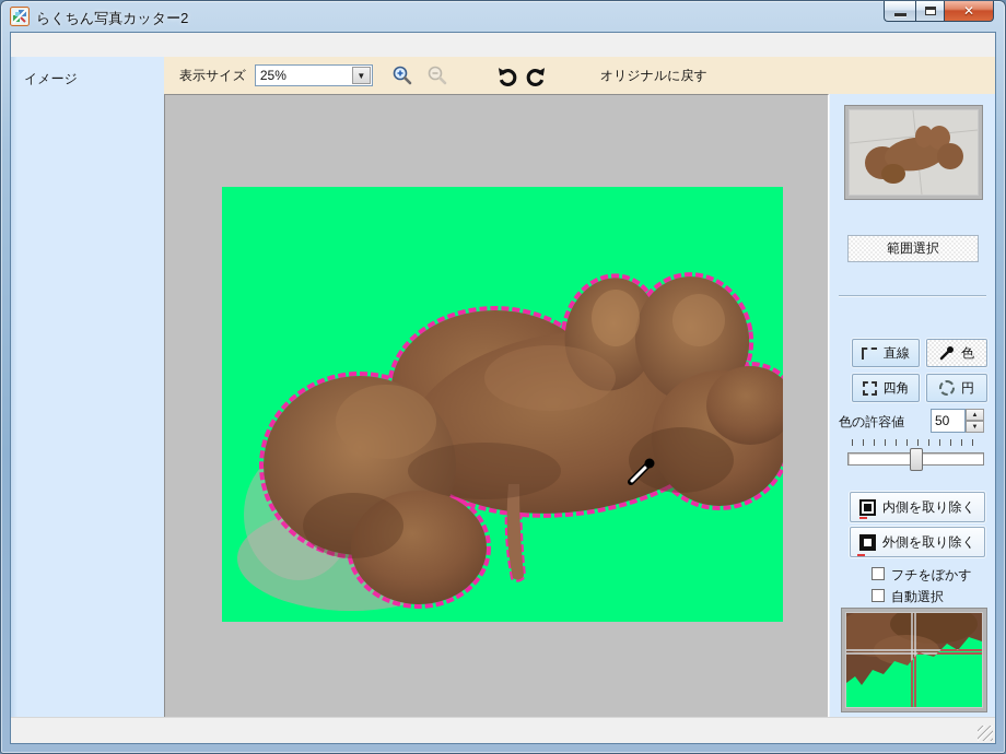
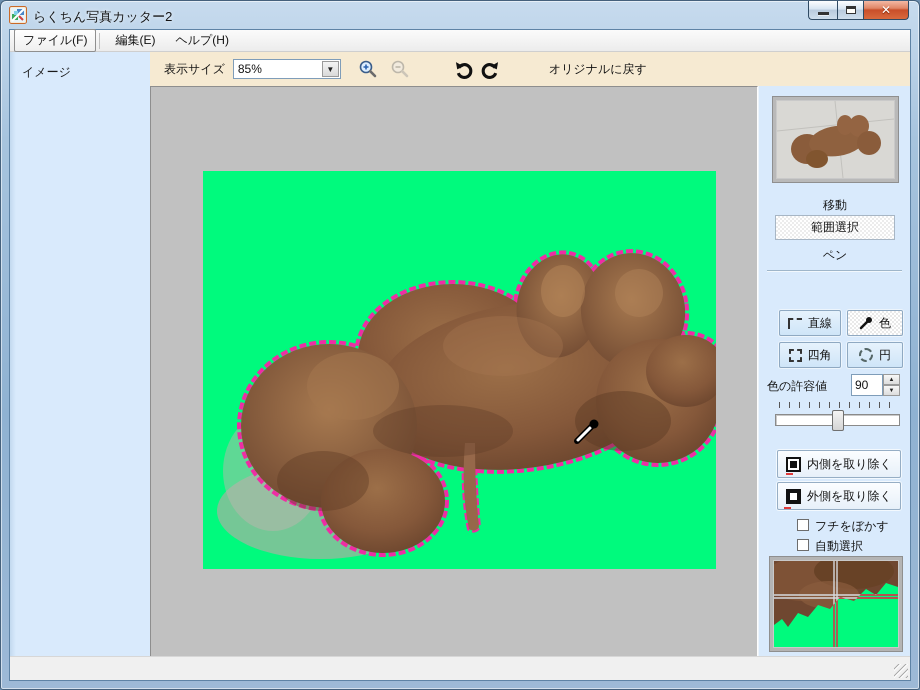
  らくちん写真カッター2
  ✕
+ ファイル(F)
+ 編集(E)
+ ヘルプ(H)
  イメージ
  表示サイズ
- 25%
+ 85%
  ▼
  オリジナルに戻す
+ 移動
  範囲選択
+ ペン
  直線
  色
  四角
  円
  色の許容値
- 50
+ 90
  内側を取り除く
  外側を取り除く
  フチをぼかす
  自動選択
